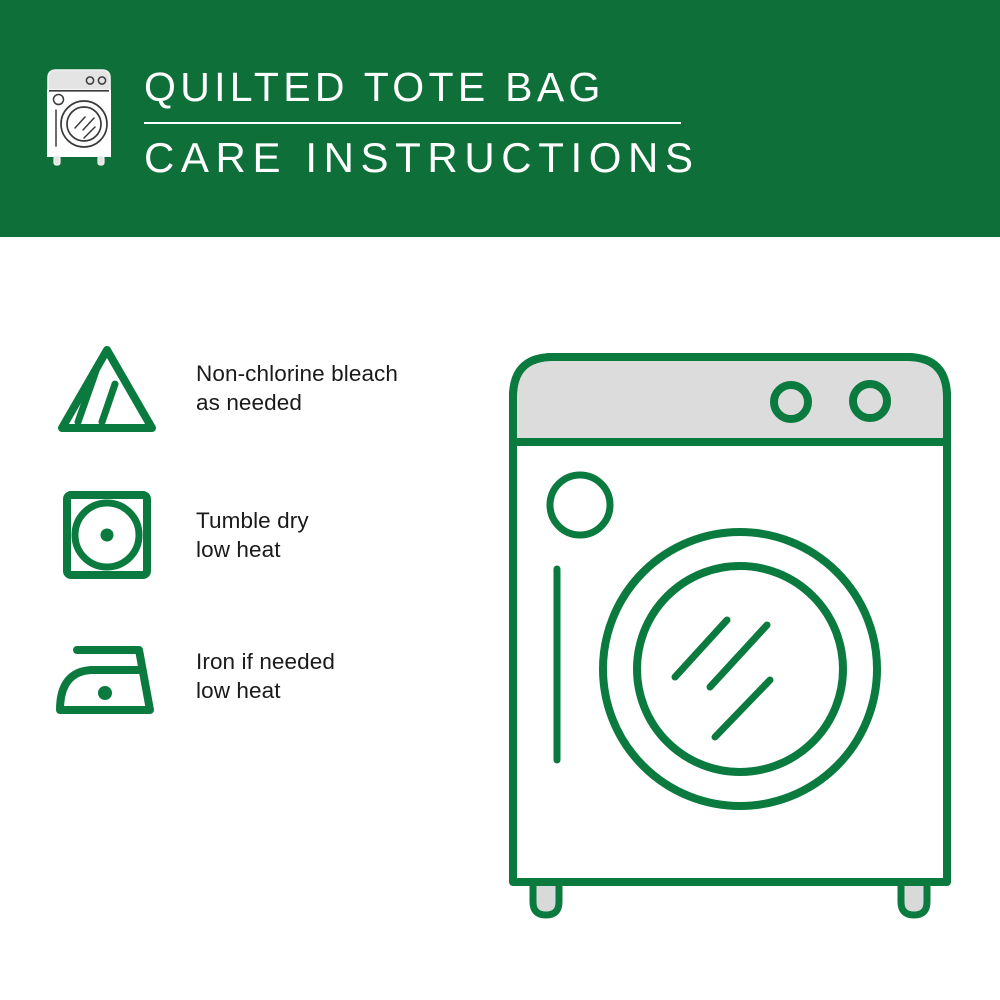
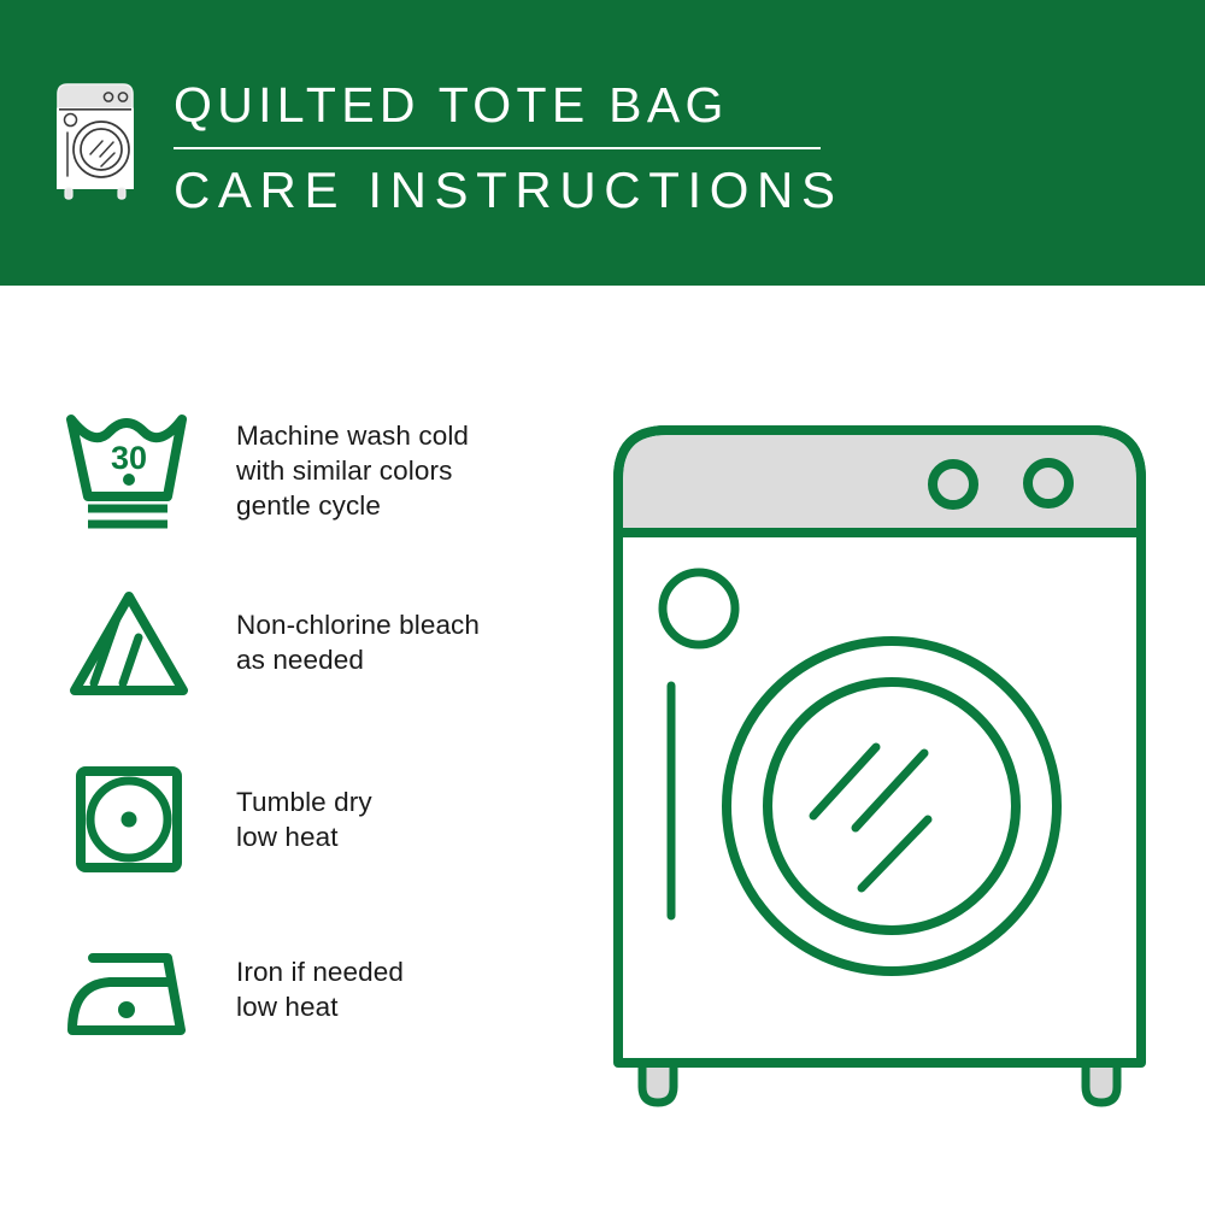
  QUILTED TOTE BAG
  CARE INSTRUCTIONS
+ 30
+ Machine wash cold
+ with similar colors
+ gentle cycle
  Non-chlorine bleach
  as needed
  Tumble dry
  low heat
  Iron if needed
  low heat
